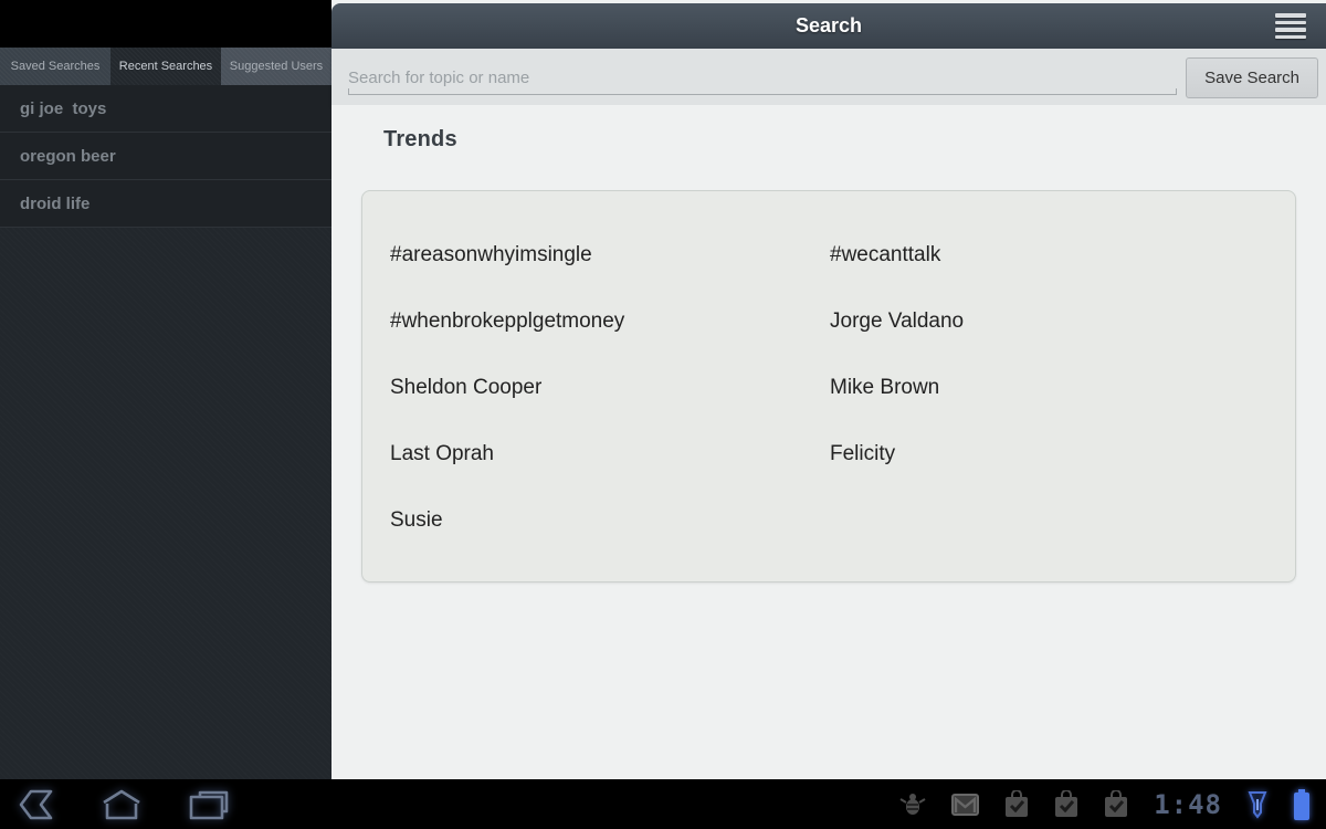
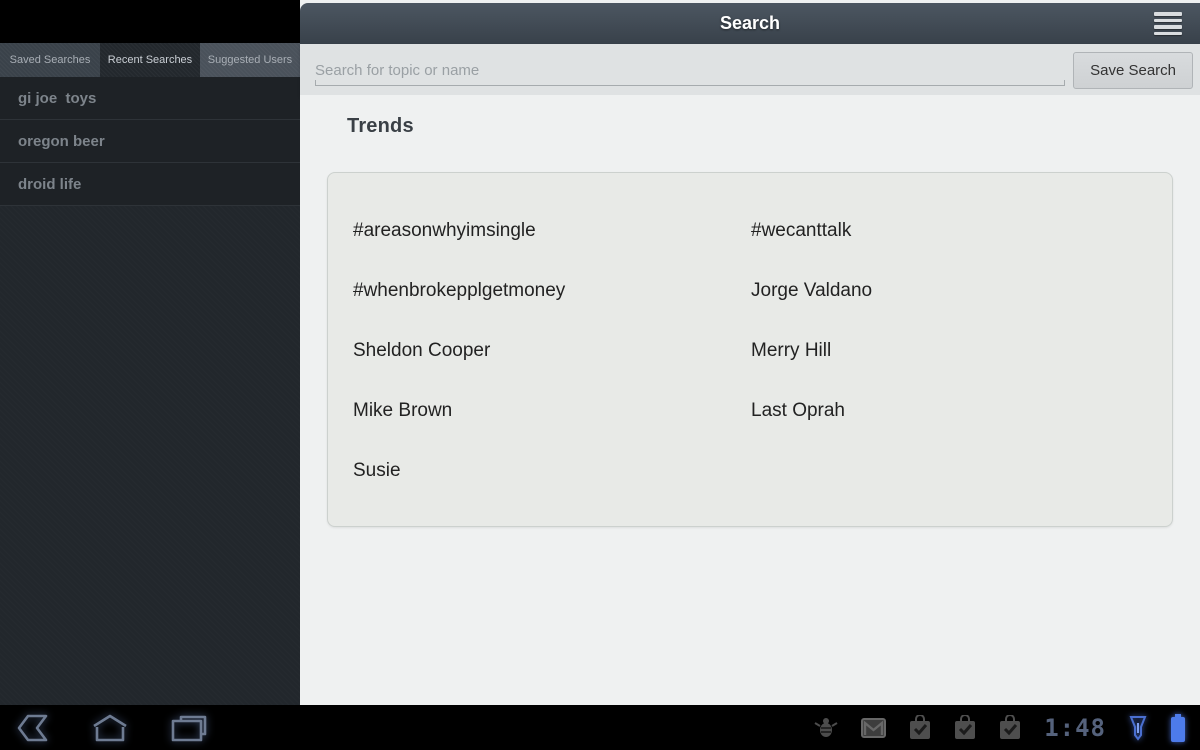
  Saved Searches
  Recent Searches
  Suggested Users
  gi joe toys
  oregon beer
  droid life
  Search
  Search for topic or name
  Save Search
  Trends
  #areasonwhyimsingle
  #wecanttalk
  #whenbrokepplgetmoney
  Jorge Valdano
  Sheldon Cooper
+ Merry Hill
  Mike Brown
  Last Oprah
- Felicity
  Susie
  1:48
